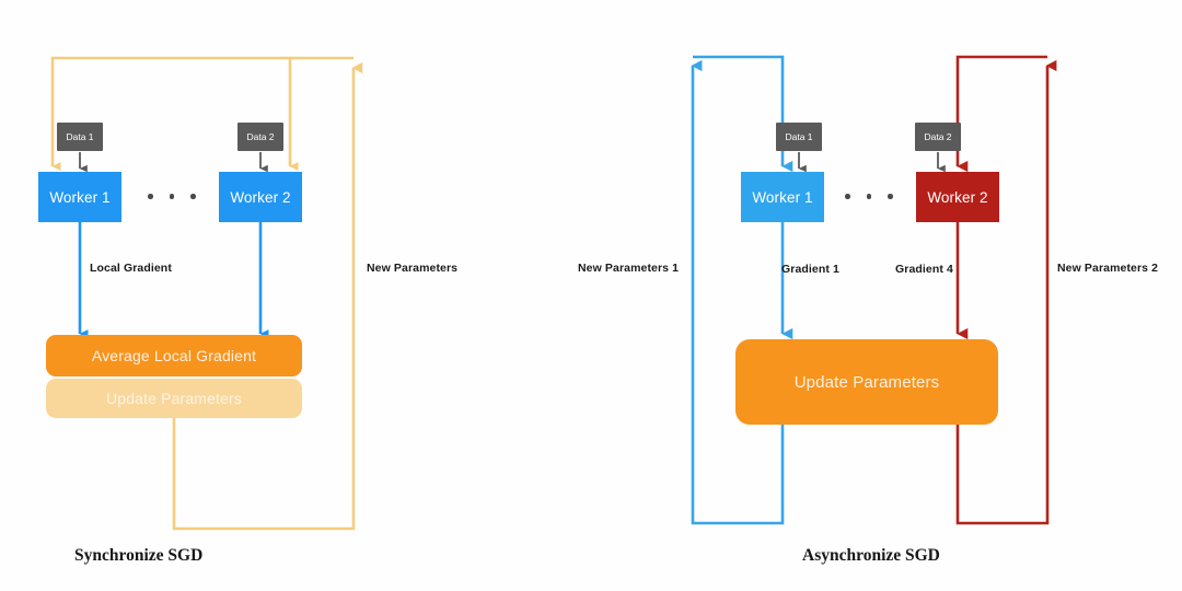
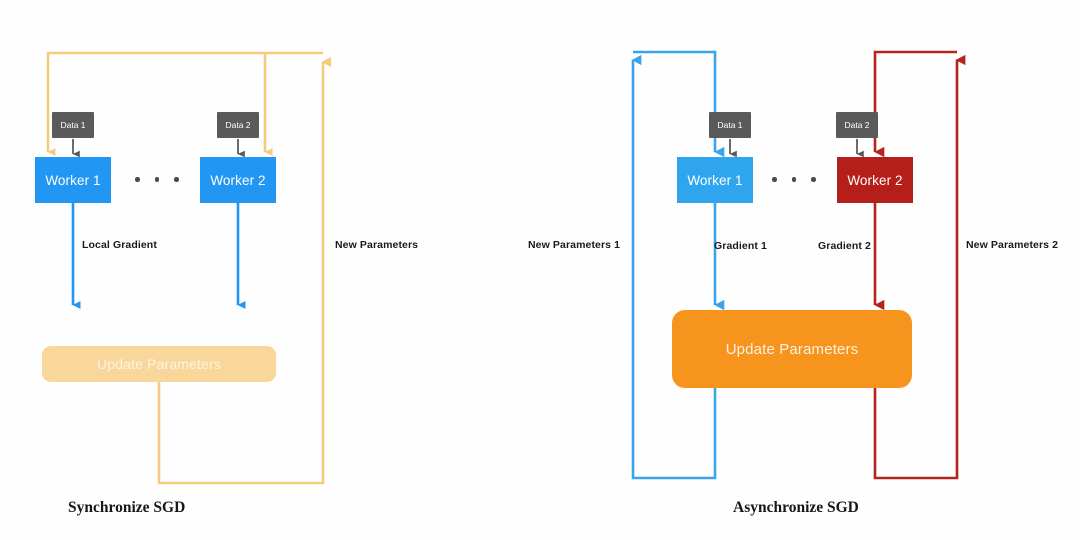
  Data 1
  Data 2
  Worker 1
  Worker 2
- Average Local Gradient
  Update Parameters
  Local Gradient
  New Parameters
  Synchronize SGD
  Data 1
  Data 2
  Worker 1
  Worker 2
  Update Parameters
  New Parameters 1
  Gradient 1
- Gradient 4
+ Gradient 2
  New Parameters 2
  Asynchronize SGD
